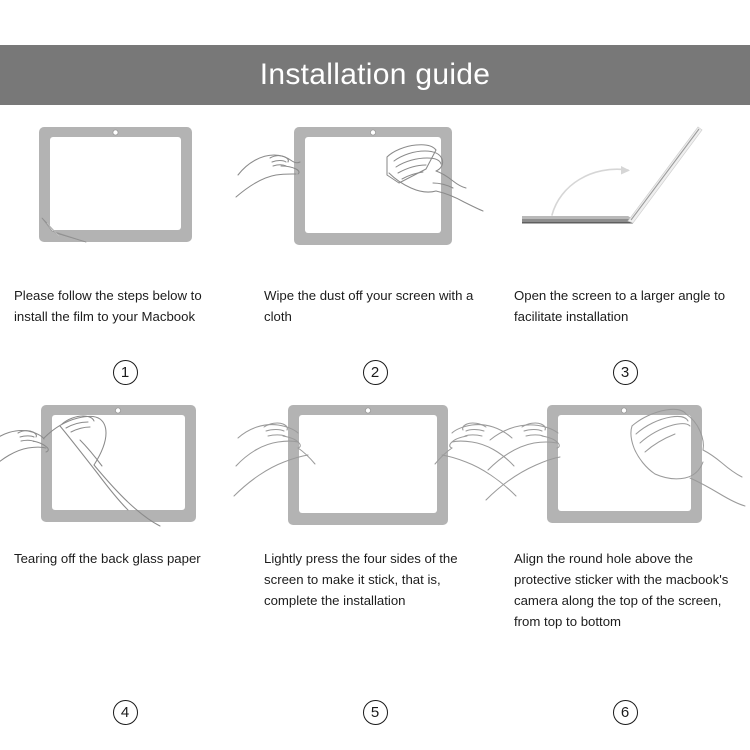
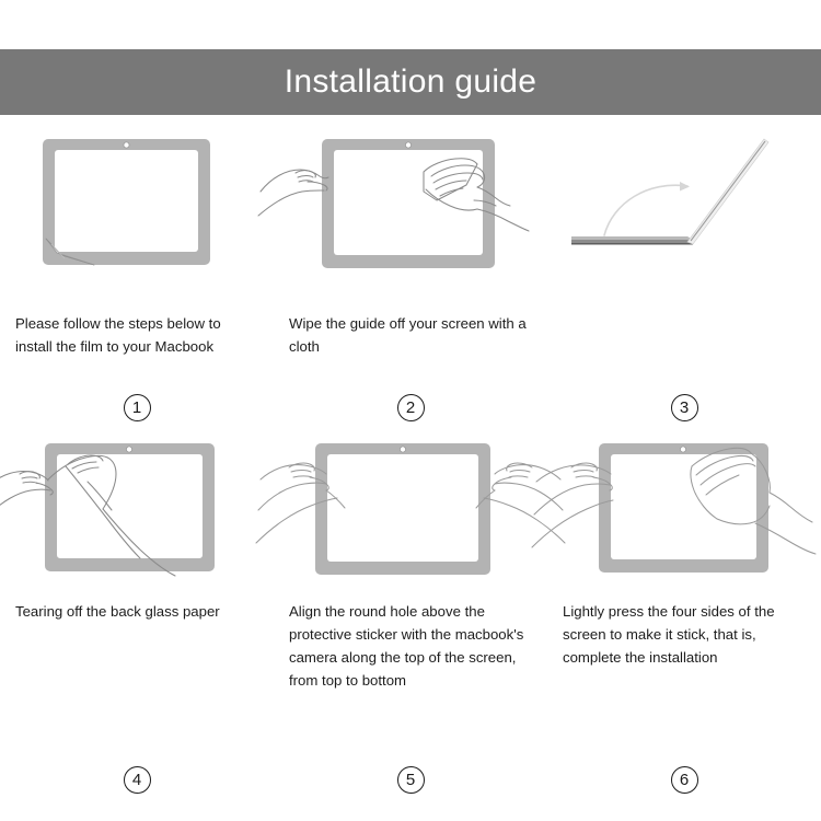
  Installation guide
  Please follow the steps below to install the film to your Macbook
  1
- Wipe the dust off your screen with a cloth
+ Wipe the guide off your screen with a cloth
  2
- Open the screen to a larger angle to facilitate installation
  3
  Tearing off the back glass paper
  4
- Lightly press the four sides of the screen to make it stick, that is, complete the installation
+ Align the round hole above the protective sticker with the macbook's camera along the top of the screen, from top to bottom
  5
- Align the round hole above the protective sticker with the macbook's camera along the top of the screen, from top to bottom
+ Lightly press the four sides of the screen to make it stick, that is, complete the installation
  6
